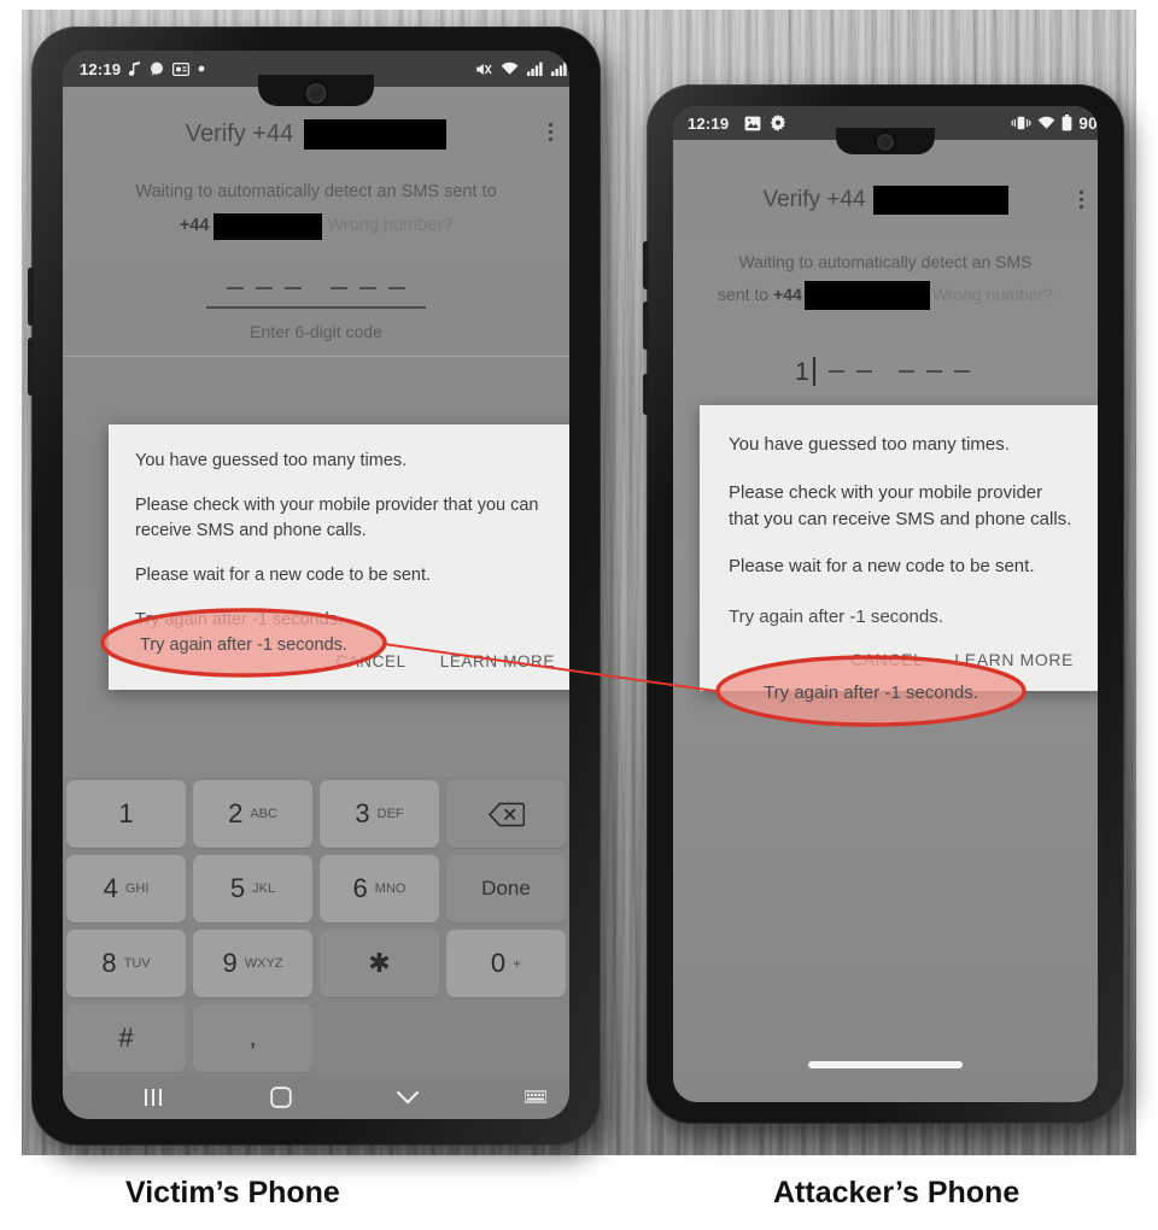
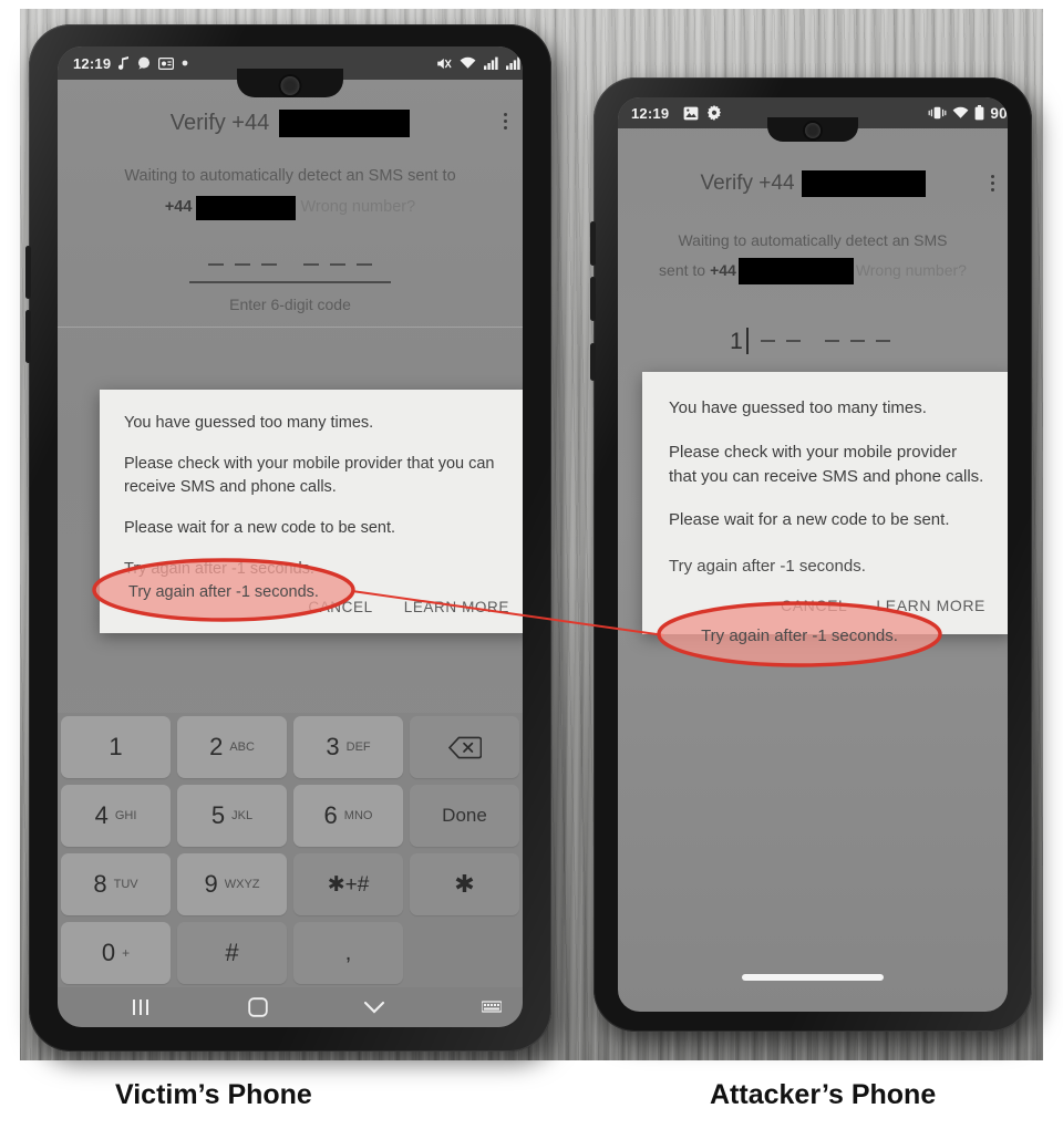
  12:19
  Verify +44
  Waiting to automatically detect an SMS sent to
  +44
  Enter 6-digit code
  You have guessed too many times.
  Please check with your mobile provider that you can receive SMS and phone calls.
  Please wait for a new code to be sent.
  Try again after -1 seconds.
  CANCEL
  LEARNORE
  1
  2
  ABC
  3
  DEF
  4
  GHI
  5
  JKL
  6
  MNO
  Done
  8
  TUV
  9
  WXYZ
+ ✱+#
  ✱
  0
  +
  #
  ,
  12:19
  Verify +44
  Waiting to automatically detect an SMS
  sent to
  +44
  1
  You have guessed too many times.
  Please check with your mobile provider that you can receive SMS and phone calls.
  Please wait for a new code to be sent.
  Try again after -1 seconds.
  CANCEL
  LEARN MORE
  Try again after -1 seconds.
  Try again after -1 seconds.
  Victim’s Phone
  Attacker’s Phone
